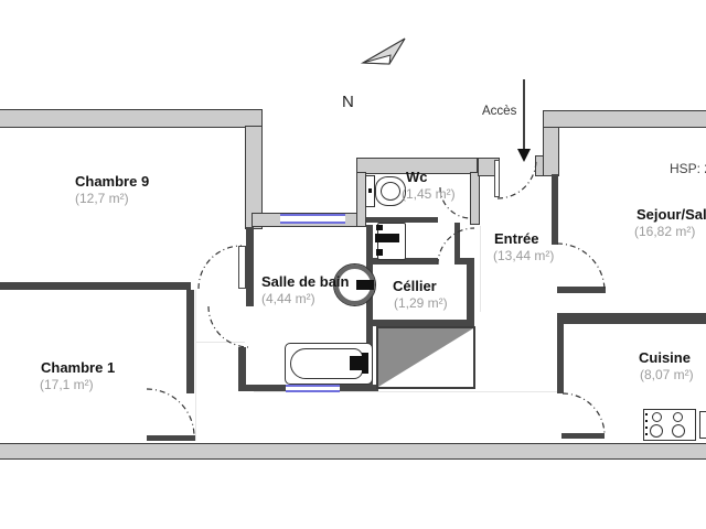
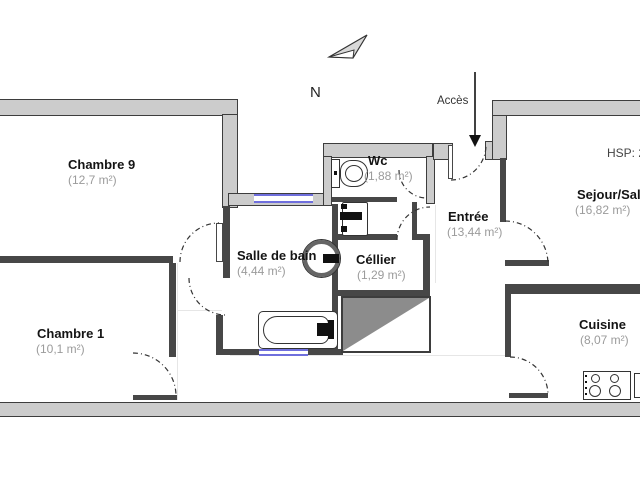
  N
  Accès
  Chambre 9
  (12,7 m²)
  Chambre 1
- (17,1 m²)
+ (10,1 m²)
  Salle de bain
  (4,44 m²)
  Wc
- (1,45 m²)
+ (1,88 m²)
  Céllier
  (1,29 m²)
  Entrée
  (13,44 m²)
  Sejour/Sal
  (16,82 m²)
  Cuisine
  (8,07 m²)
